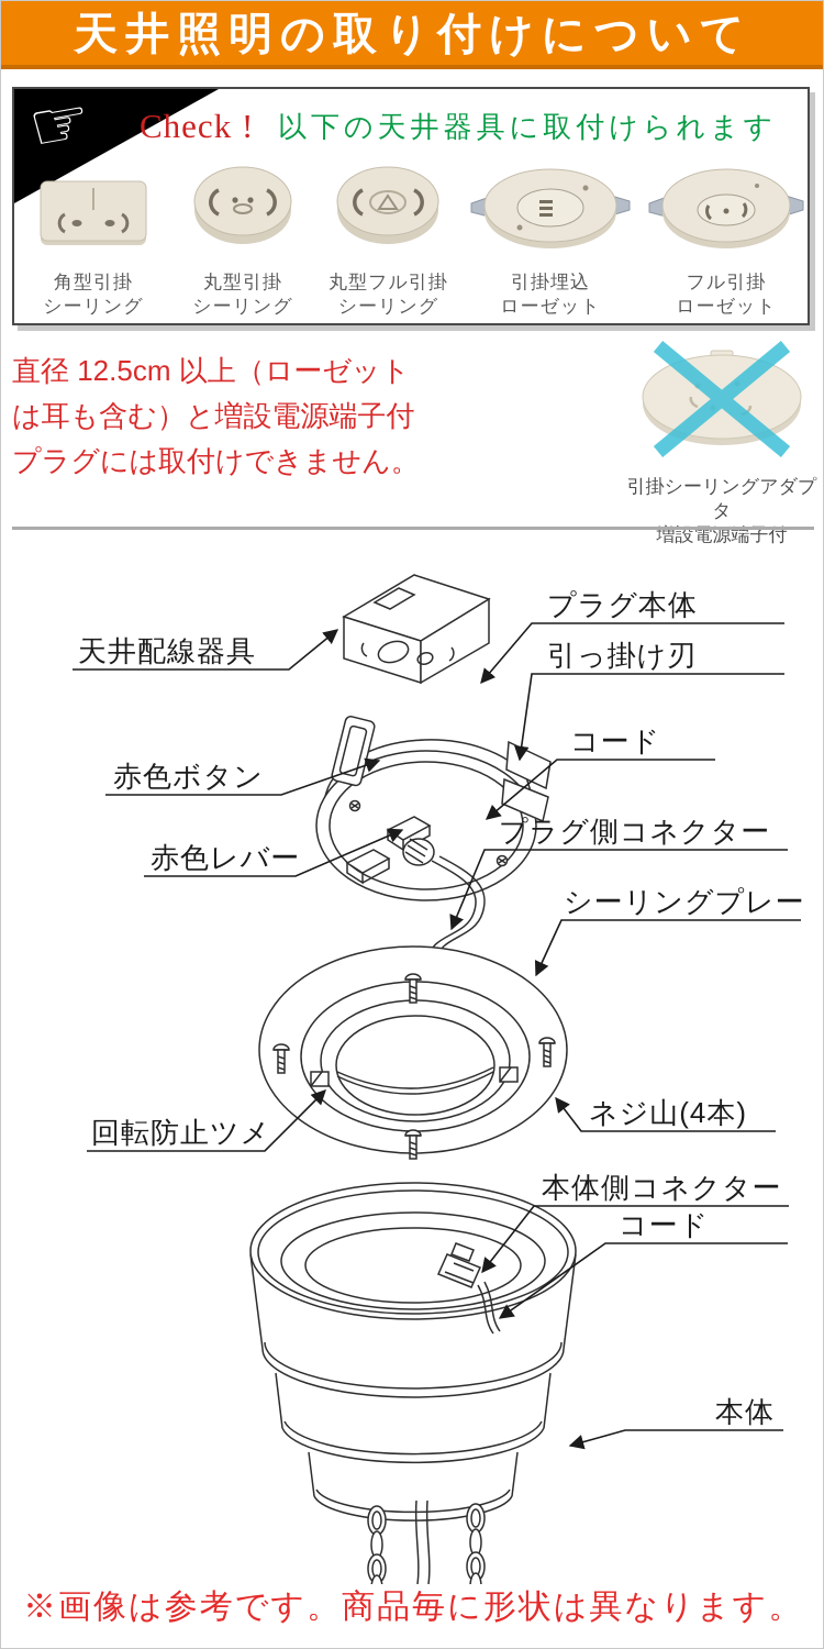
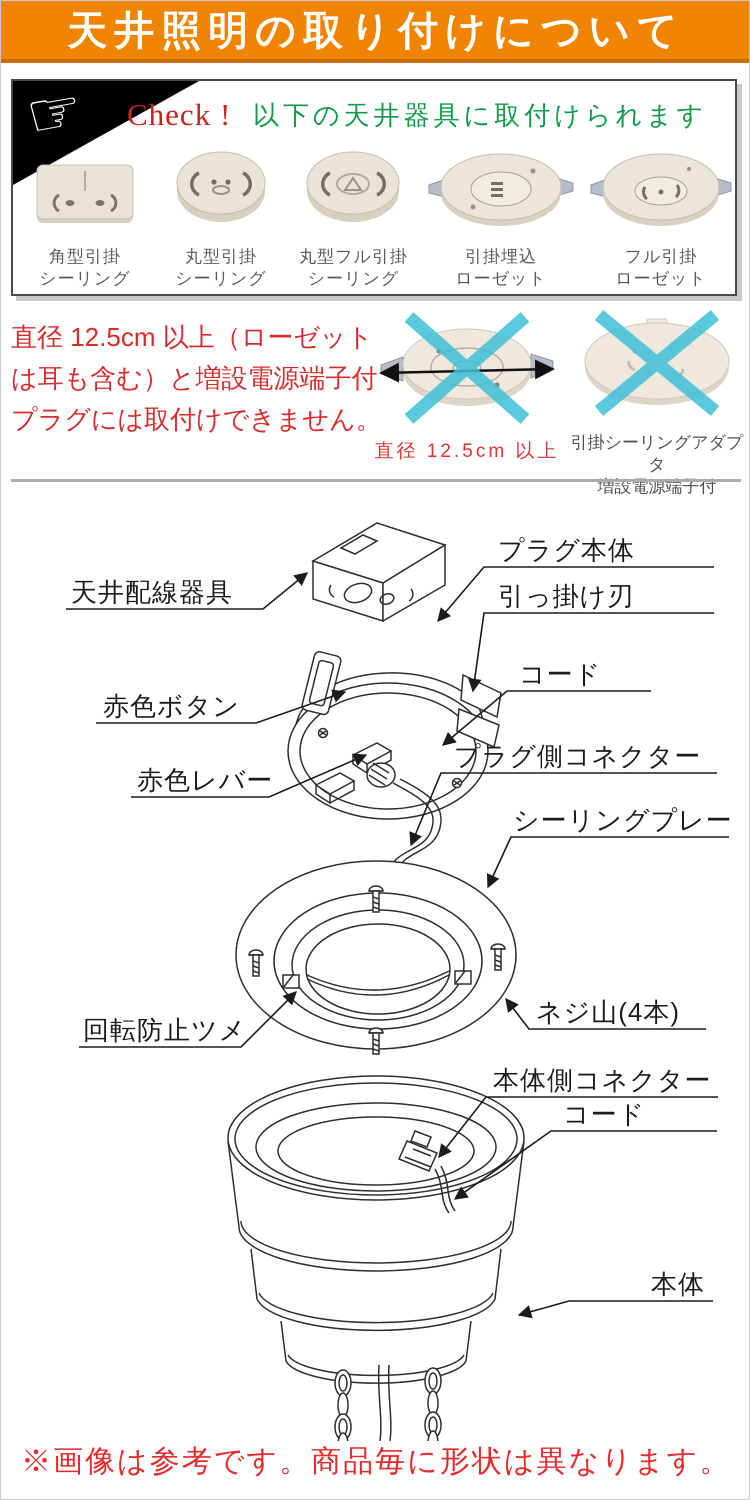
  天井照明の取り付けについて
  Check !
  以下の天井器具に取付けられます
  角型引掛
  シーリング
  丸型引掛
  シーリング
  丸型フル引掛
  シーリング
  引掛埋込
  ローゼット
  フル引掛
  ローゼット
  直径 12.5cm 以上（ローゼット
  は耳も含む）と増設電源端子付
  プラグには取付けできません。
+ 直径 12.5cm 以上
  引掛シーリングアダプタ
  増設電源端子付
  天井配線器具
  プラグ本体
  引っ掛け刃
  コード
  赤色ボタン
  赤色レバー
  プラグ側コネクター
  シーリングプレー
  ネジ山(4本)
  回転防止ツメ
  本体側コネクター
  コード
  本体
  ※画像は参考です。商品毎に形状は異なります。
